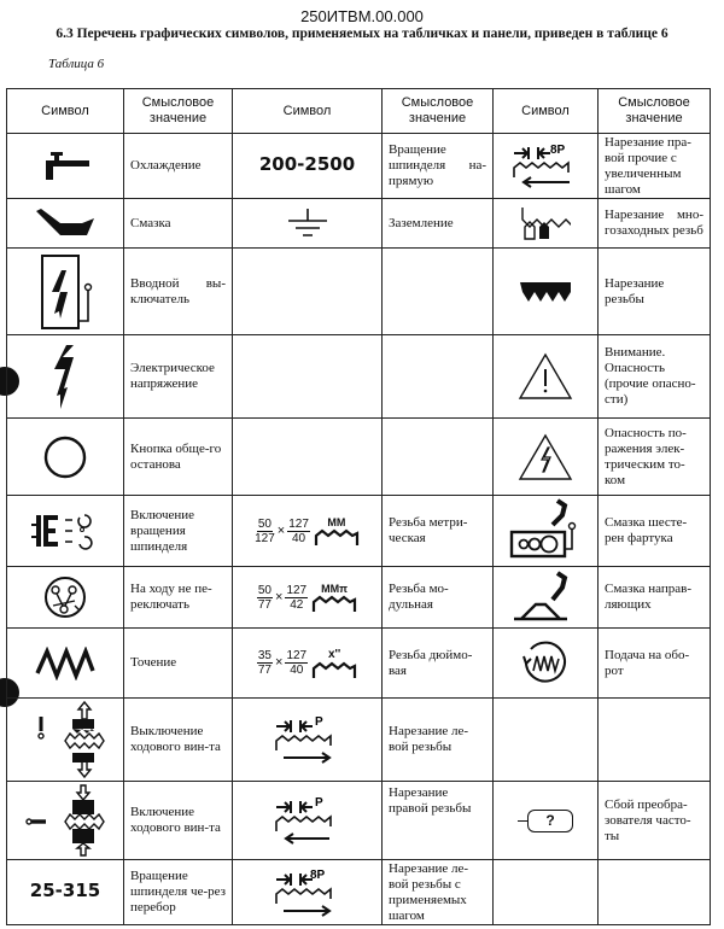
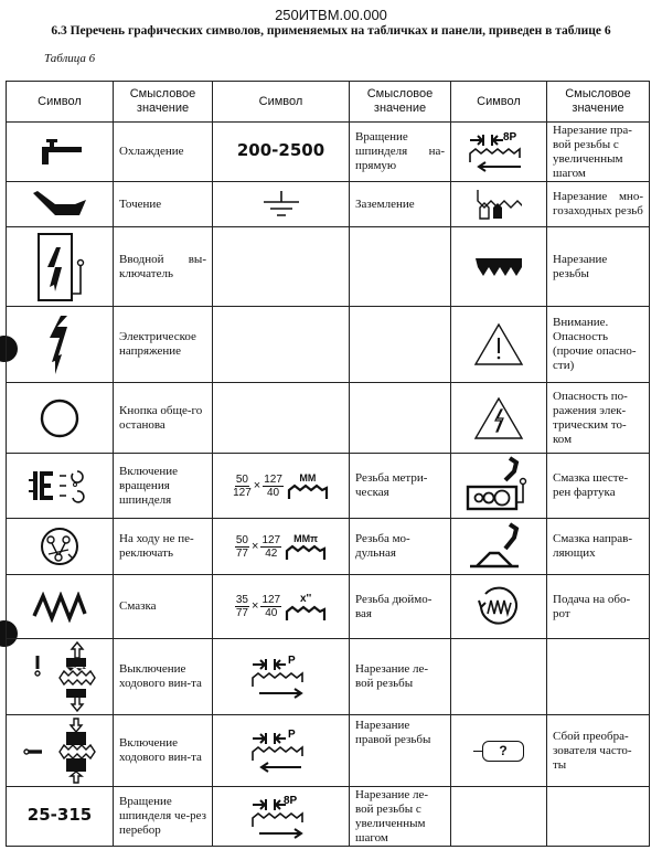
  250ИТВМ.00.000
  6.3 Перечень графических символов, применяемых на табличках и панели, приведен в таблице 6
  Таблица 6
  Символ	Смысловое значение	Символ	Смысловое значение	Символ	Смысловое значение
- 	Охлаждение	200-2500	Вращение шпинделя на-прямую	8P	Нарезание пра-вой прочие с увеличенным шагом
+ 	Охлаждение	200-2500	Вращение шпинделя на-прямую	8P	Нарезание пра-вой резьбы с увеличенным шагом
- 	Смазка		Заземление		Нарезание мно-гозаходных резьб
+ 	Точение		Заземление		Нарезание мно-гозаходных резьб
  	Вводной вы-ключатель				Нарезание резьбы
  	Электрическое напряжение				Внимание. Опасность (прочие опасно-сти)
  	Кнопка обще-го останова				Опасность по-ражения элек-трическим то-ком
  	Включение вращения шпинделя	50127 × 12740 MM	Резьба метри-ческая		Смазка шесте-рен фартука
  	На ходу не пе-реключать	5077 × 12742 MMπ	Резьба мо-дульная		Смазка направ-ляющих
- 	Точение	3577 × 12740 x''	Резьба дюймо-вая		Подача на обо-рот
+ 	Смазка	3577 × 12740 x''	Резьба дюймо-вая		Подача на обо-рот
  	Выключение ходового вин-та	P	Нарезание ле-вой резьбы
  	Включение ходового вин-та	P	Нарезание правой резьбы	?	Сбой преобра-зователя часто-ты
- 25-315	Вращение шпинделя че-рез перебор	8P	Нарезание ле-вой резьбы с применяемых шагом
+ 25-315	Вращение шпинделя че-рез перебор	8P	Нарезание ле-вой резьбы с увеличенным шагом
